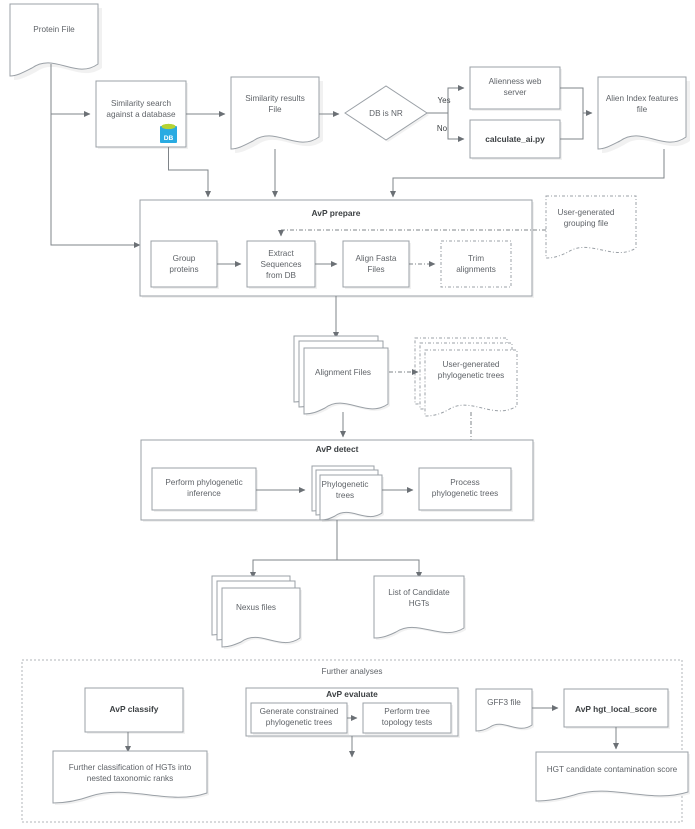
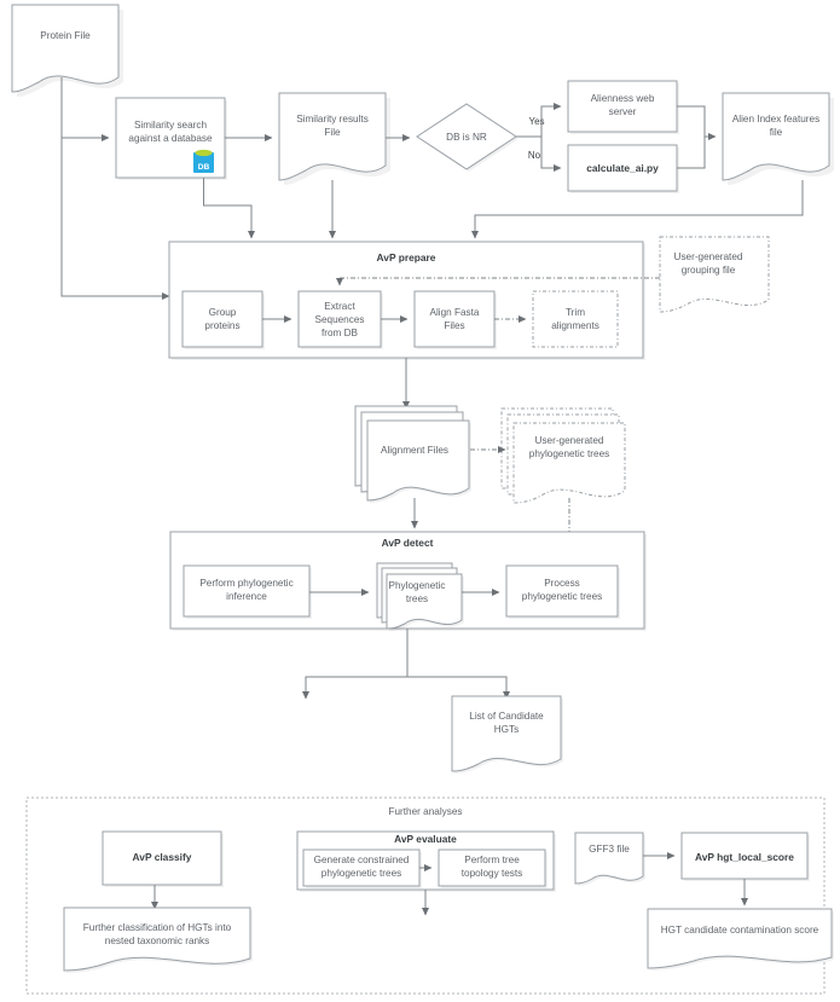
  Protein File
  Similarity search
  against a database
  Similarity results
  File
  DB is NR
  Yes
  No
  Alienness web
  server
  calculate_ai.py
  Alien Index features
  file
  AvP prepare
  Group
  proteins
  Extract
  Sequences
  from DB
  Align Fasta
  Files
  Trim
  alignments
  User-generated
  grouping file
  Alignment Files
  User-generated
  phylogenetic trees
  AvP detect
  Perform phylogenetic
  inference
  Phylogenetic
  trees
  Process
  phylogenetic trees
- Nexus files
  List of Candidate
  HGTs
  Further analyses
  AvP classify
  Further classification of HGTs into
  nested taxonomic ranks
  AvP evaluate
  Generate constrained
  phylogenetic trees
  Perform tree
  topology tests
  GFF3 file
  AvP hgt_local_score
  HGT candidate contamination score
